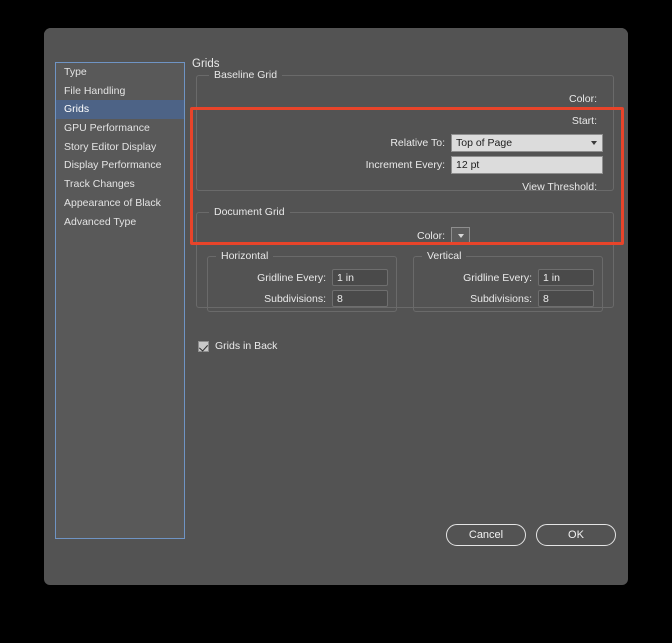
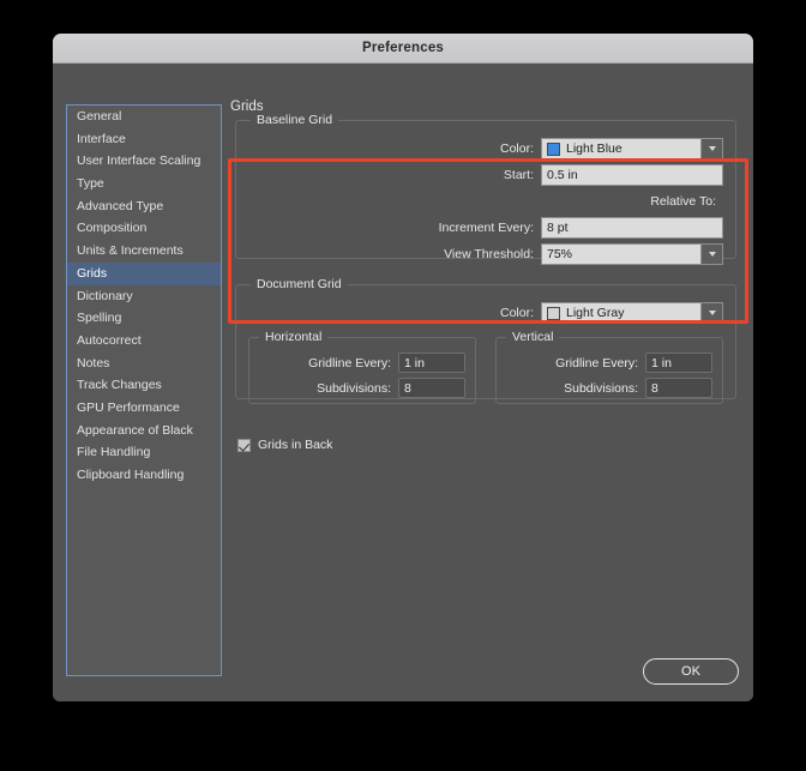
+ Preferences
+ General
+ Interface
+ User Interface Scaling
  Type
- File Handling
+ Advanced Type
+ Composition
+ Units & Increments
  Grids
+ Dictionary
+ Spelling
+ Autocorrect
+ Notes
- GPU Performance
+ Track Changes
- Story Editor Display
- Display Performance
- Track Changes
+ GPU Performance
  Appearance of Black
- Advanced Type
+ File Handling
+ Clipboard Handling
  Grids
  Baseline Grid
  Color:
+ Light Blue
  Start:
+ 0.5 in
  Relative To:
- Top of Page
  Increment Every:
- 12 pt
+ 8 pt
  View Threshold:
+ 75%
  Document Grid
  Color:
+ Light Gray
  Horizontal
  Gridline Every:
  1 in
  Subdivisions:
  8
  Vertical
  Gridline Every:
  1 in
  Subdivisions:
  8
  Grids in Back
- Cancel
  OK
